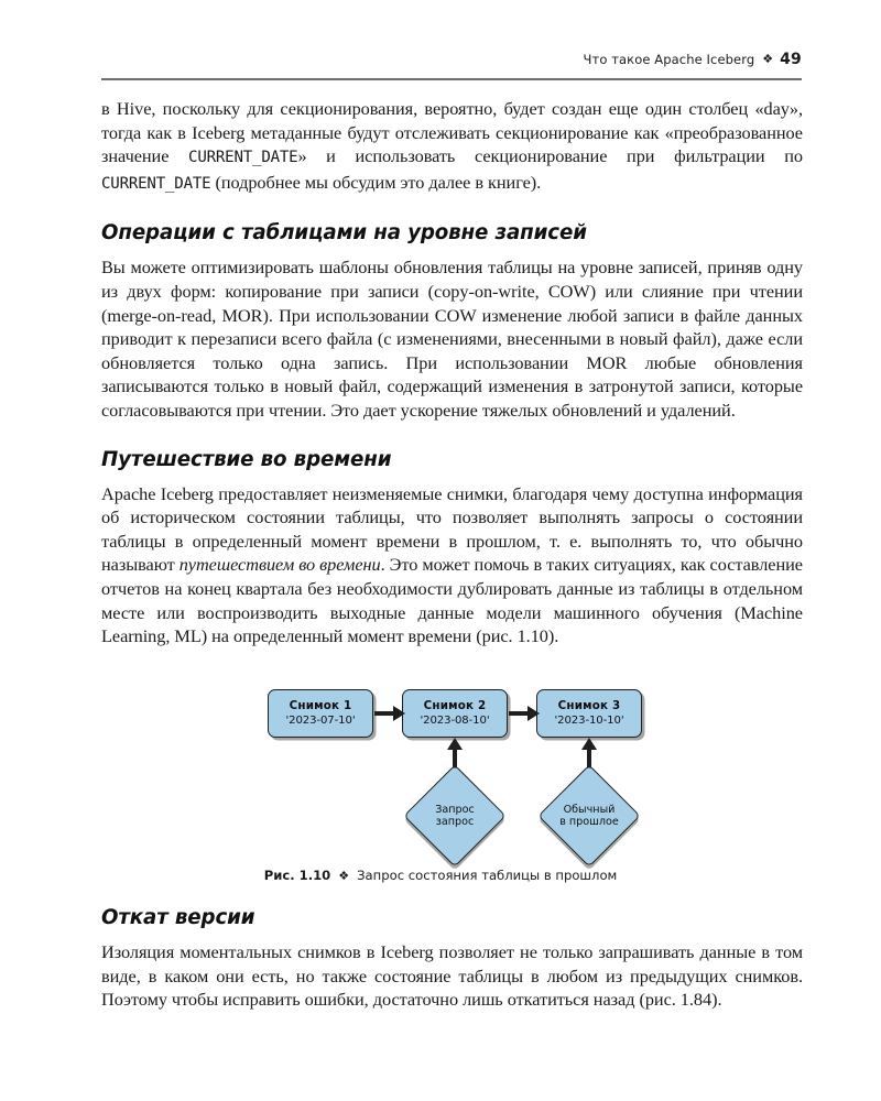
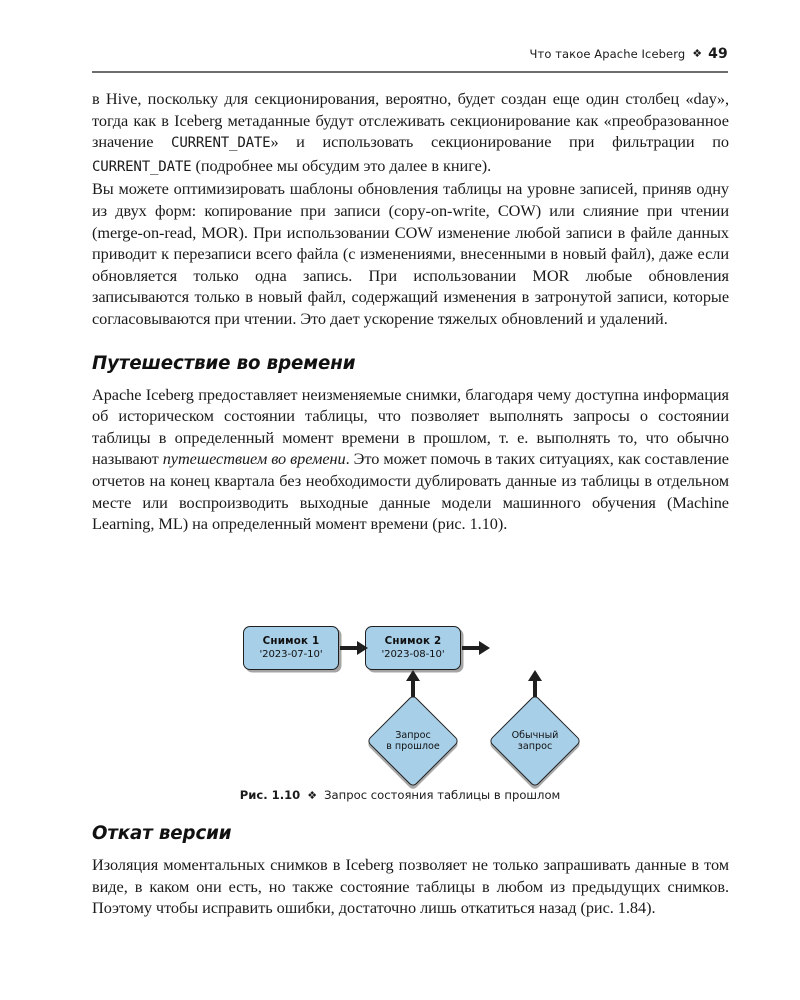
  Что такое Apache Iceberg ❖ 49
  в Hive, поскольку для секционирования, вероятно, будет создан еще один столбец «day», тогда как в Iceberg метаданные будут отслеживать секционирование как «преобразованное значение CURRENT_DATE» и использовать секционирование при фильтрации по CURRENT_DATE (подробнее мы обсудим это далее в книге).
- Операции с таблицами на уровне записей
  Вы можете оптимизировать шаблоны обновления таблицы на уровне записей, приняв одну из двух форм: копирование при записи (copy-on-write, COW) или слияние при чтении (merge-on-read, MOR). При использовании COW изменение любой записи в файле данных приводит к перезаписи всего файла (с изменениями, внесенными в новый файл), даже если обновляется только одна запись. При использовании MOR любые обновления записываются только в новый файл, содержащий изменения в затронутой записи, которые согласовываются при чтении. Это дает ускорение тяжелых обновлений и удалений.
  Путешествие во времени
  Apache Iceberg предоставляет неизменяемые снимки, благодаря чему доступна информация об историческом состоянии таблицы, что позволяет выполнять запросы о состоянии таблицы в определенный момент времени в прошлом, т. е. выполнять то, что обычно называют путешествием во времени. Это может помочь в таких ситуациях, как составление отчетов на конец квартала без необходимости дублировать данные из таблицы в отдельном месте или воспроизводить выходные данные модели машинного обучения (Machine Learning, ML) на определенный момент времени (рис. 1.10).
  Снимок 1
  '2023-07-10'
  Снимок 2
  '2023-08-10'
- Снимок 3
- '2023-10-10'
  Запрос
- запрос
+ в прошлое
  Обычный
- в прошлое
+ запрос
  Рис. 1.10 ❖ Запрос состояния таблицы в прошлом
  Откат версии
  Изоляция моментальных снимков в Iceberg позволяет не только запрашивать данные в том виде, в каком они есть, но также состояние таблицы в любом из предыдущих снимков. Поэтому чтобы исправить ошибки, достаточно лишь откатиться назад (рис. 1.84).
